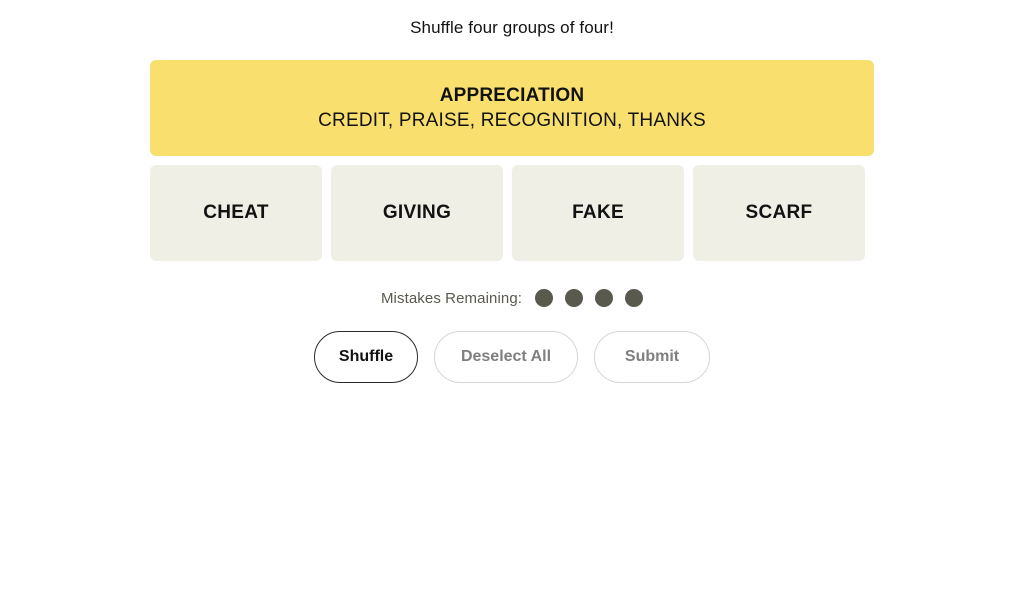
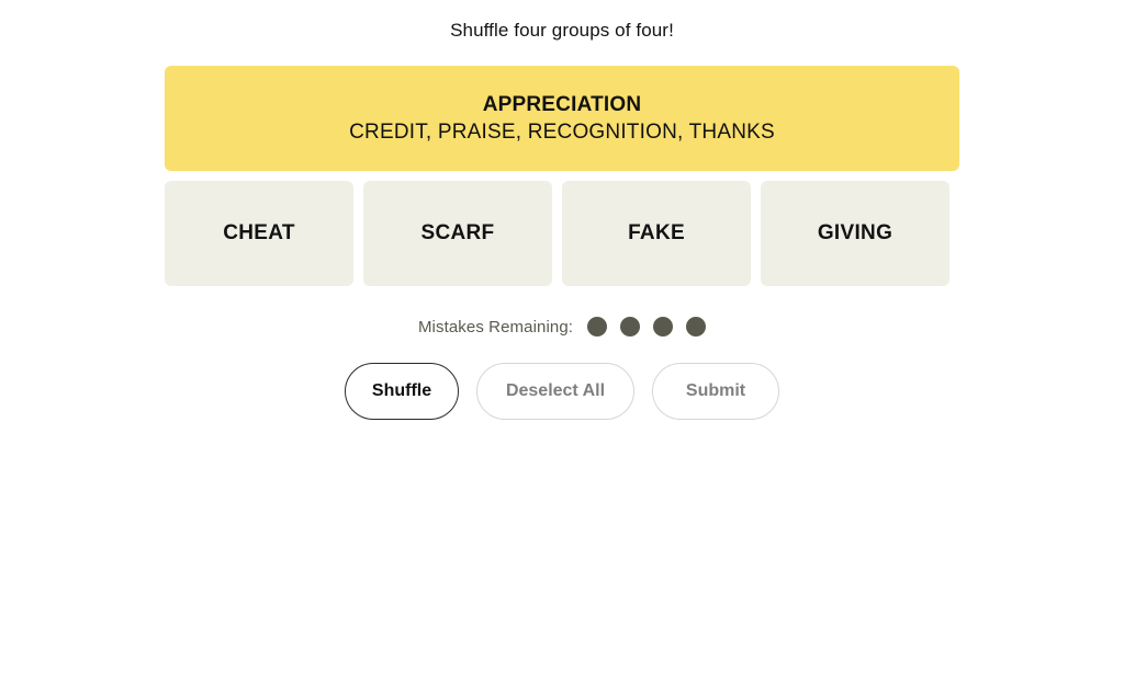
  Shuffle four groups of four!
  APPRECIATION
  CREDIT, PRAISE, RECOGNITION, THANKS
  CHEAT
- GIVING
+ SCARF
  FAKE
- SCARF
+ GIVING
  Mistakes Remaining:
  Shuffle
  Deselect All
  Submit
